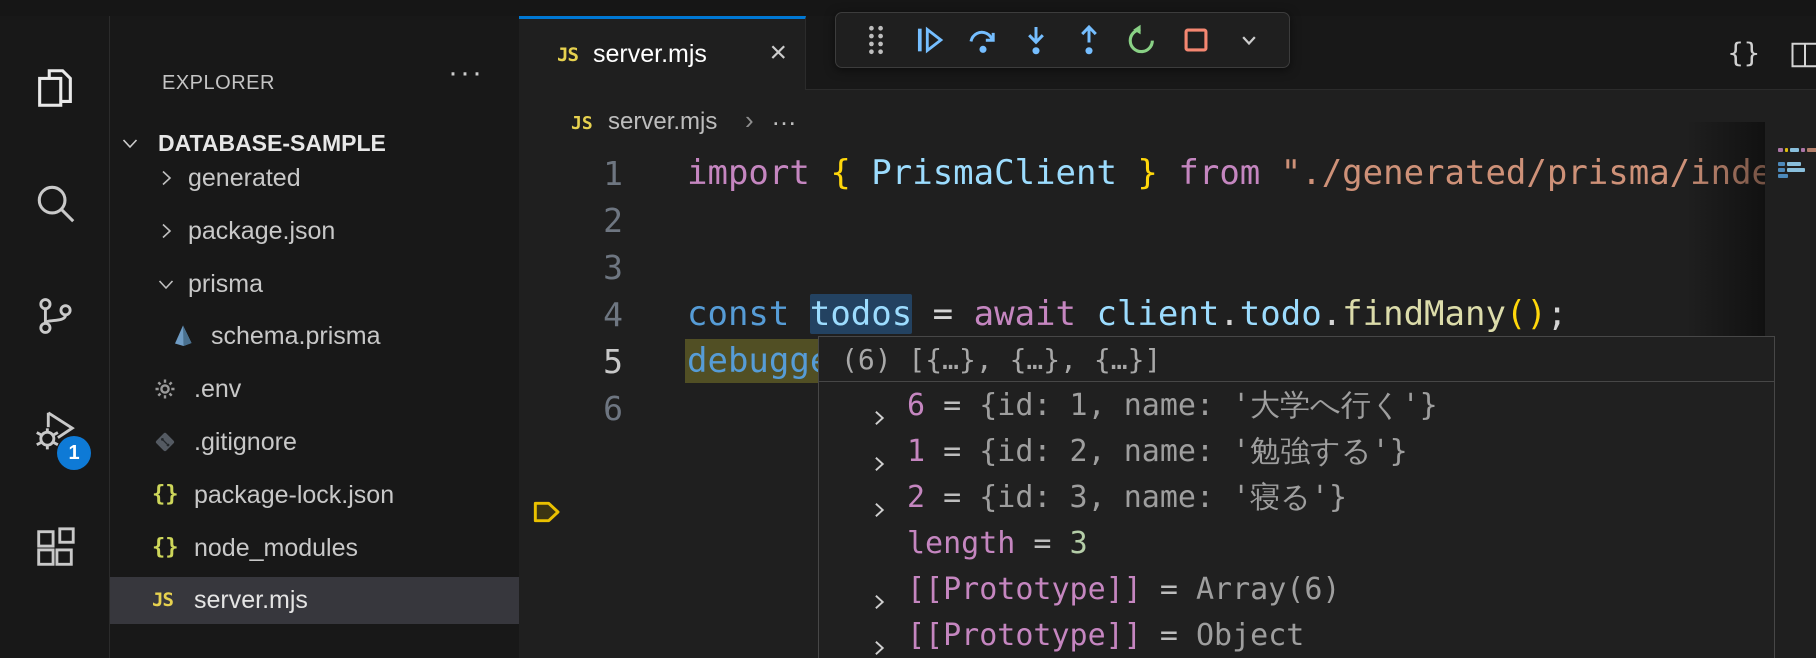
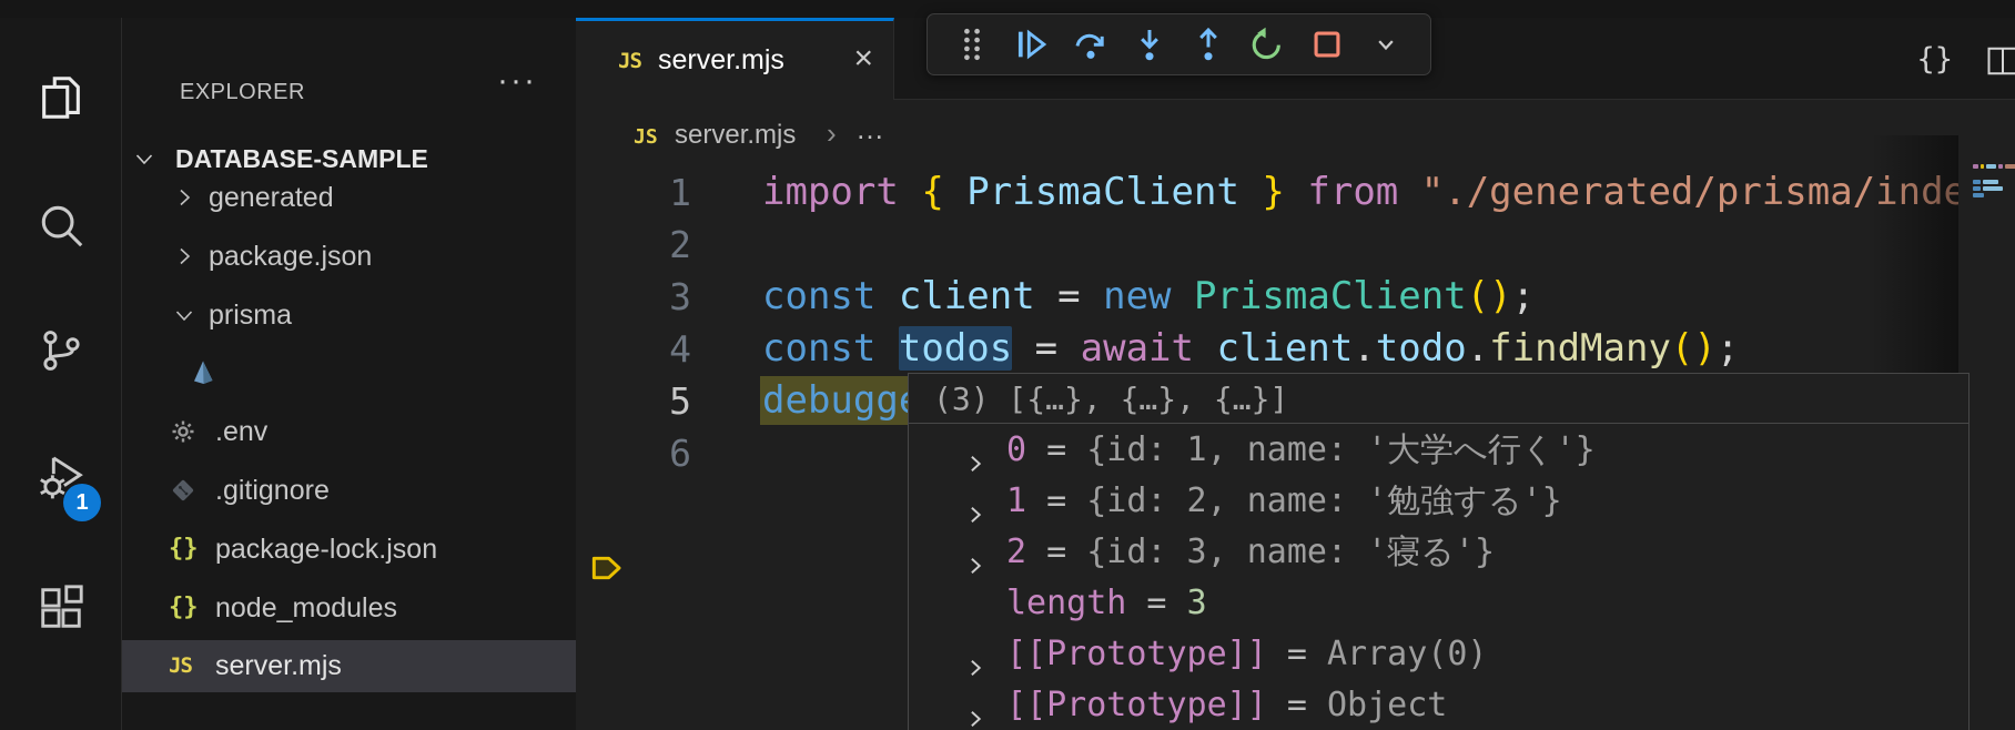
  1
  EXPLORER
  ···
  DATABASE-SAMPLE
  generated
  package.json
  prisma
- schema.prisma
  .env
  .gitignore
  {}
  package-lock.json
  {}
  node_modules
  JS
  server.mjs
  JS
  server.mjs
  ×
  {}
  JS
  server.mjs
  ›
  …
  1
  import { PrismaClient } from "./generated/prisma/
  2
  3
+ const client = new PrismaClient();
  4
  const todos = await client.todo.findMany();
  5
  6
- (6) [{…}, {…}, {…}]
+ (3) [{…}, {…}, {…}]
- 6 = {id: 1, name: '大学へ行く'}
+ 0 = {id: 1, name: '大学へ行く'}
  1 = {id: 2, name: '勉強する'}
  2 = {id: 3, name: '寝る'}
  length = 3
- [[Prototype]] = Array(6)
+ [[Prototype]] = Array(0)
  [[Prototype]] = Object
